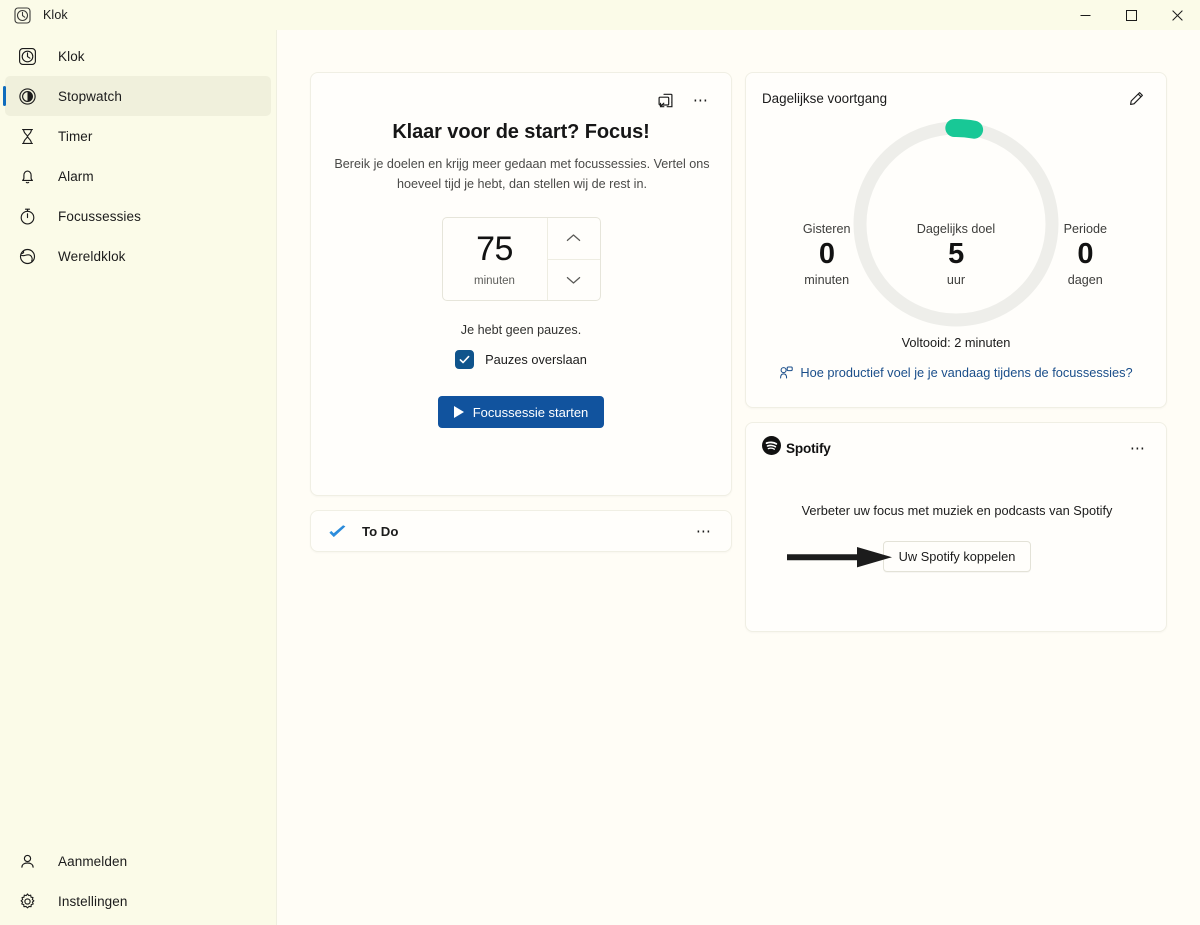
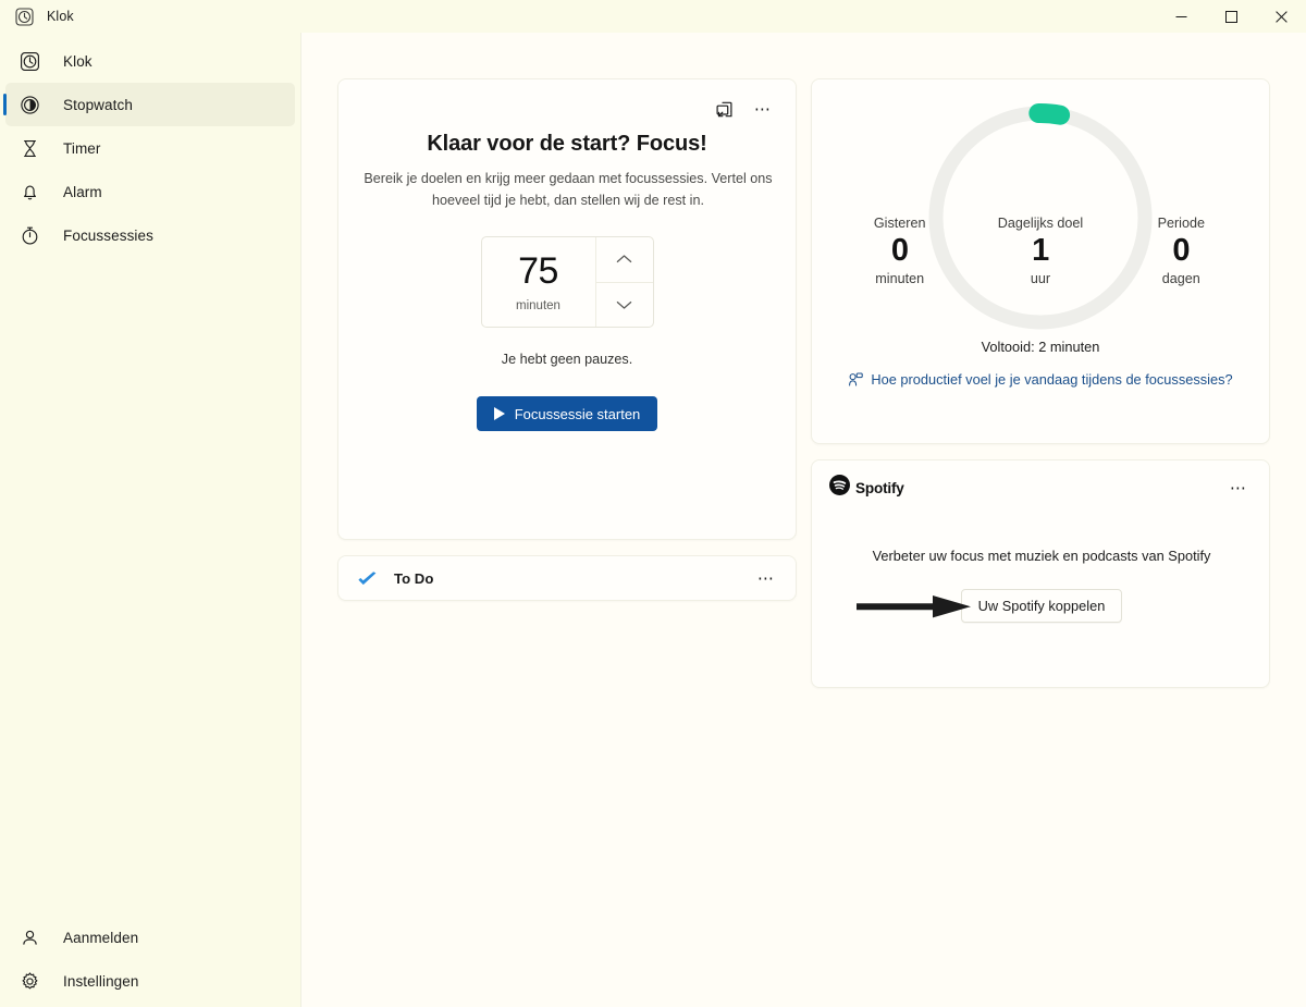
  Klok
  Klok
  Stopwatch
  Timer
  Alarm
  Focussessies
- Wereldklok
  Aanmelden
  Instellingen
  ⋯
  Klaar voor de start? Focus!
  Bereik je doelen en krijg meer gedaan met focussessies. Vertel ons hoeveel tijd je hebt, dan stellen wij de rest in.
  75
  minuten
  Je hebt geen pauzes.
- Pauzes overslaan
  Focussessie starten
  To Do
  ⋯
- Dagelijkse voortgang
  Gisteren
  0
  minuten
  Dagelijks doel
- 5
+ 1
  uur
  Periode
  0
  dagen
  Voltooid: 2 minuten
  Hoe productief voel je je vandaag tijdens de focussessies?
  Spotify
  ⋯
  Verbeter uw focus met muziek en podcasts van Spotify
  Uw Spotify koppelen
